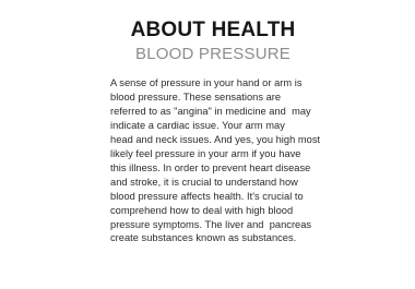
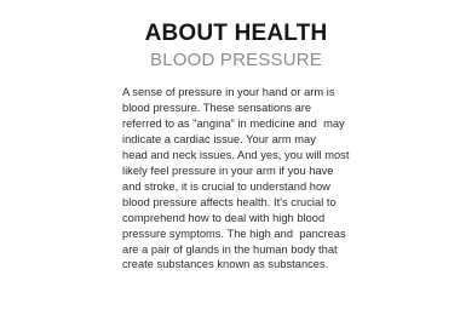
  ABOUT HEALTH
  BLOOD PRESSURE
  A sense of pressure in your hand or arm is
  blood pressure. These sensations are
  referred to as "angina" in medicine and may
  indicate a cardiac issue. Your arm may
- head and neck issues. And yes, you high most
+ head and neck issues. And yes, you will most
  likely feel pressure in your arm if you have
- this illness. In order to prevent heart disease
  and stroke, it is crucial to understand how
  blood pressure affects health. It's crucial to
  comprehend how to deal with high blood
- pressure symptoms. The liver and pancreas
+ pressure symptoms. The high and pancreas
+ are a pair of glands in the human body that
  create substances known as substances.
